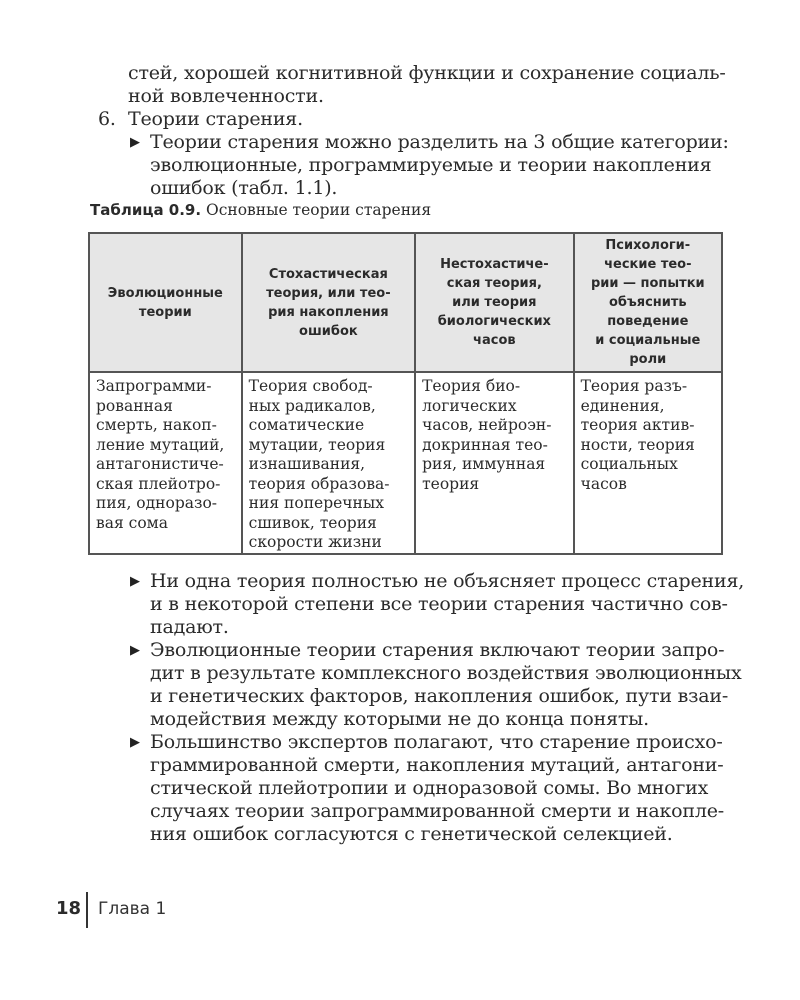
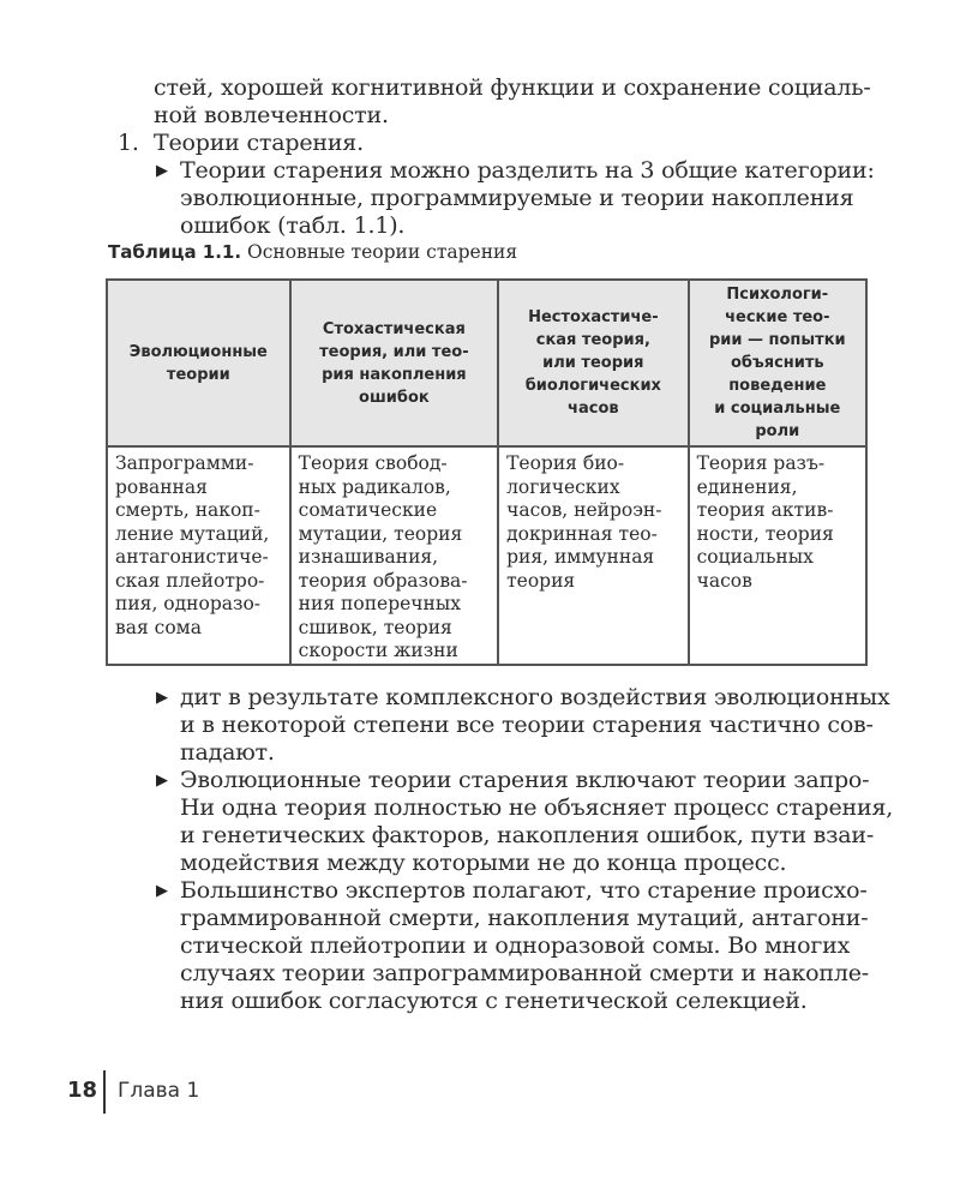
  стей, хорошей когнитивной функции и сохранение социаль-
  ной вовлеченности.
- 6.
+ 1.
  Теории старения.
  ▶
  Теории старения можно разделить на 3 общие категории:
  эволюционные, программируемые и теории накопления
  ошибок (табл. 1.1).
- Таблица 0.9. Основные теории старения
+ Таблица 1.1. Основные теории старения
  Эволюционныетеории	Стохастическаятеория, или тео-рия накопленияошибок	Нестохастиче-ская теория,или теориябиологическихчасов	Психологи-ческие тео-рии — попыткиобъяснитьповедениеи социальныероли
  Запрограмми-рованнаясмерть, накоп-ление мутаций,антагонистиче-ская плейотро-пия, одноразо-вая сома	Теория свобод-ных радикалов,соматическиемутации, теорияизнашивания,теория образова-ния поперечныхсшивок, теорияскорости жизни	Теория био-логическихчасов, нейроэн-докринная тео-рия, иммуннаятеория	Теория разъ-единения,теория актив-ности, теориясоциальныхчасов
  ▶
- Ни одна теория полностью не объясняет процесс старения,
+ дит в результате комплексного воздействия эволюционных
  и в некоторой степени все теории старения частично сов-
  падают.
  ▶
  Эволюционные теории старения включают теории запро-
- дит в результате комплексного воздействия эволюционных
+ Ни одна теория полностью не объясняет процесс старения,
  и генетических факторов, накопления ошибок, пути взаи-
- модействия между которыми не до конца поняты.
+ модействия между которыми не до конца процесс.
  ▶
  Большинство экспертов полагают, что старение происхо-
  граммированной смерти, накопления мутаций, антагони-
  стической плейотропии и одноразовой сомы. Во многих
  случаях теории запрограммированной смерти и накопле-
  ния ошибок согласуются с генетической селекцией.
  18
  Глава 1
